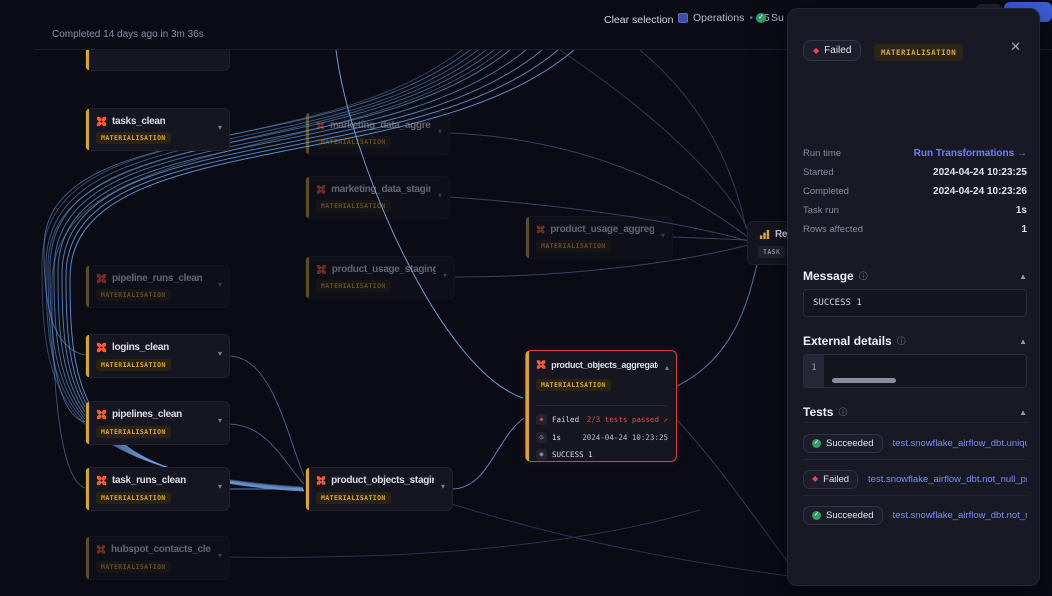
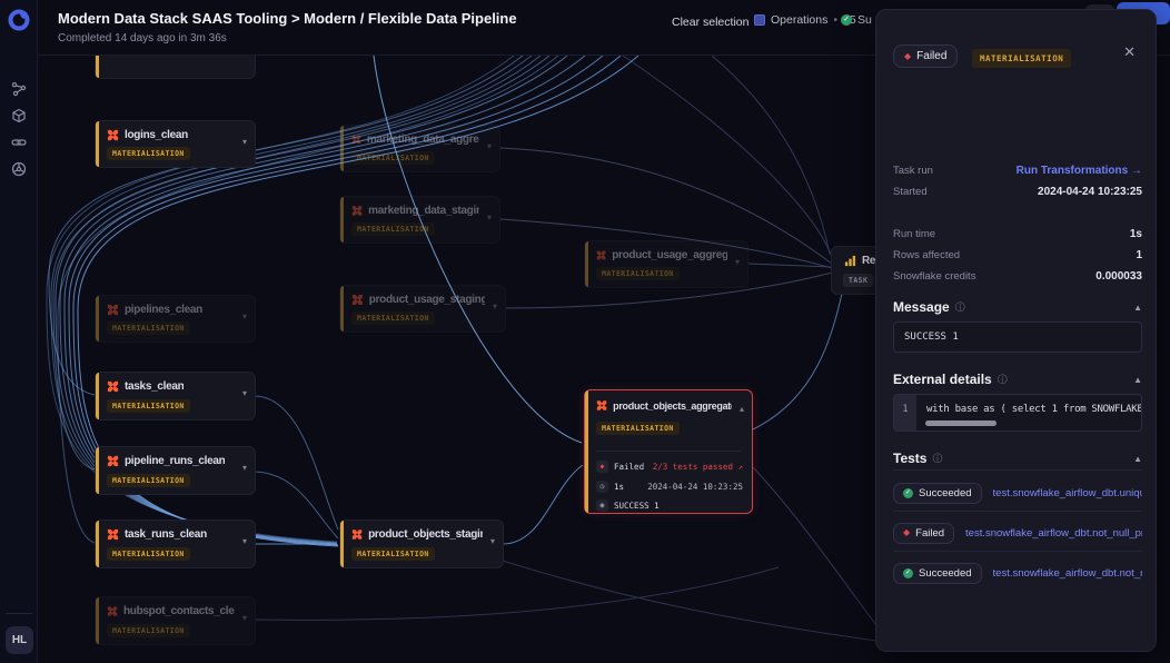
- tasks_clean
+ logins_clean
  ▾
  MATERIALISATION
  marketing_data_aggre
  ▾
  MATERIALISATION
  marketing_data_stagin
  ▾
  MATERIALISATION
  product_usage_aggreg
  ▾
  MATERIALISATION
  product_usage_staging
  ▾
  MATERIALISATION
- pipeline_runs_clean
+ pipelines_clean
  ▾
  MATERIALISATION
- logins_clean
+ tasks_clean
  ▾
  MATERIALISATION
- pipelines_clean
+ pipeline_runs_clean
  ▾
  MATERIALISATION
  task_runs_clean
  ▾
  MATERIALISATION
  hubspot_contacts_cle
  ▾
  MATERIALISATION
  product_objects_stagi
  ▾
  MATERIALISATION
  TASK
  product_objects_aggregat
  ▴
  MATERIALISATION
  ◆
  Failed
  2/3 tests passed ↗
  ◷
  1s
  2024-04-24 10:23:25
  ◉
  SUCCESS 1
+ Modern Data Stack SAAS Tooling > Modern / Flexible Data Pipeline
  Completed 14 days ago in 3m 36s
  Clear selection
  Operations
  •
  Su
+ HL
  ◆
  Failed
  MATERIALISATION
  ✕
- Run time
+ Task run
  Run Transformations →
  Started
  2024-04-24 10:23:25
- Completed
- 2024-04-24 10:23:26
- Task run
+ Run time
  1s
  Rows affected
  1
+ Snowflake credits
+ 0.000033
  Message
  ⓘ
  ▲
  SUCCESS 1
  External details
  ⓘ
  ▲
  1
+ with base as ( select 1 from SNOWFLAKE
  Tests
  ⓘ
  ▲
  Succeeded
  test.snowflake_airflow_dbt.uniq
  ◆
  Failed
  test.snowflake_airflow_dbt.not_null_p
  Succeeded
  test.snowflake_airflow_dbt.not_
